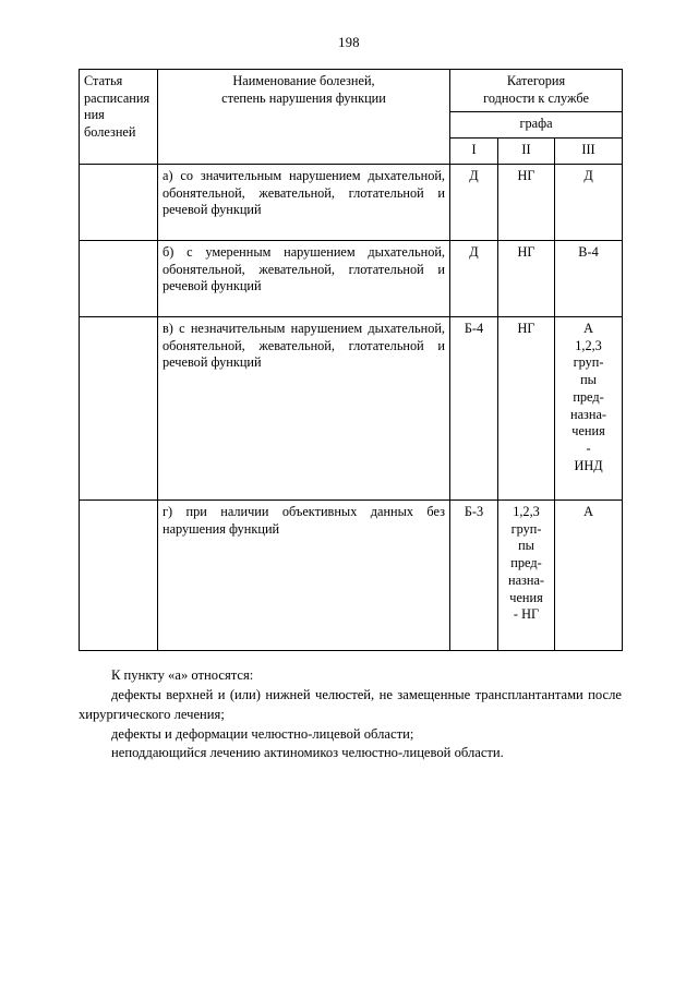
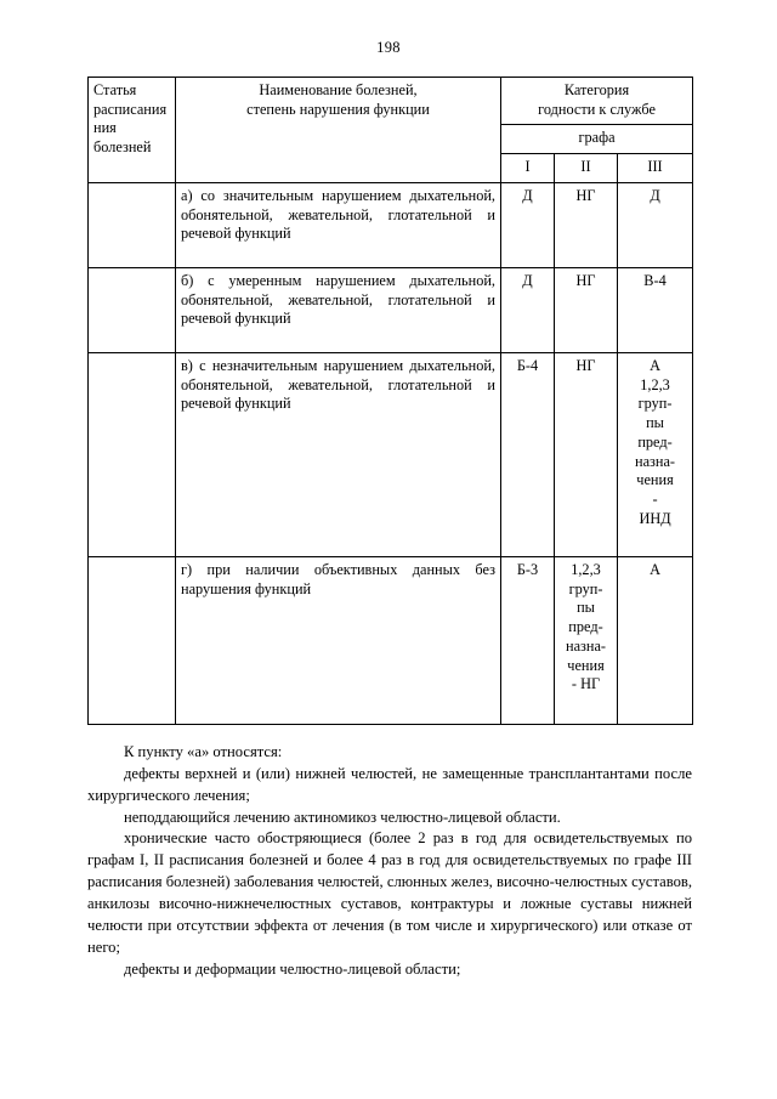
  198
  Статья расписания ния болезней	Наименование болезней, степень нарушения функции	Категория годности к службе
  графа
  I	II	III
  	а) со значительным нарушением дыхательной, обонятельной, жевательной, глотательной и речевой функций	Д	НГ	Д
  	б) с умеренным нарушением дыхательной, обонятельной, жевательной, глотательной и речевой функций	Д	НГ	В-4
  	в) с незначительным нарушением дыхательной, обонятельной, жевательной, глотательной и речевой функций	Б-4	НГ	А 1,2,3 груп- пы пред- назна- чения - ИНД
  	г) при наличии объективных данных без нарушения функций	Б-3	1,2,3 груп- пы пред- назна- чения - НГ	А
  К пункту «а» относятся:
  дефекты верхней и (или) нижней челюстей, не замещенные трансплантантами после хирургического лечения;
- дефекты и деформации челюстно-лицевой области;
+ неподдающийся лечению актиномикоз челюстно-лицевой области.
+ хронические часто обостряющиеся (более 2 раз в год для освидетельствуемых по графам I, II расписания болезней и более 4 раз в год для освидетельствуемых по графе III расписания болезней) заболевания челюстей, слюнных желез, височно-челюстных суставов, анкилозы височно-нижнечелюстных суставов, контрактуры и ложные суставы нижней челюсти при отсутствии эффекта от лечения (в том числе и хирургического) или отказе от него;
- неподдающийся лечению актиномикоз челюстно-лицевой области.
+ дефекты и деформации челюстно-лицевой области;
